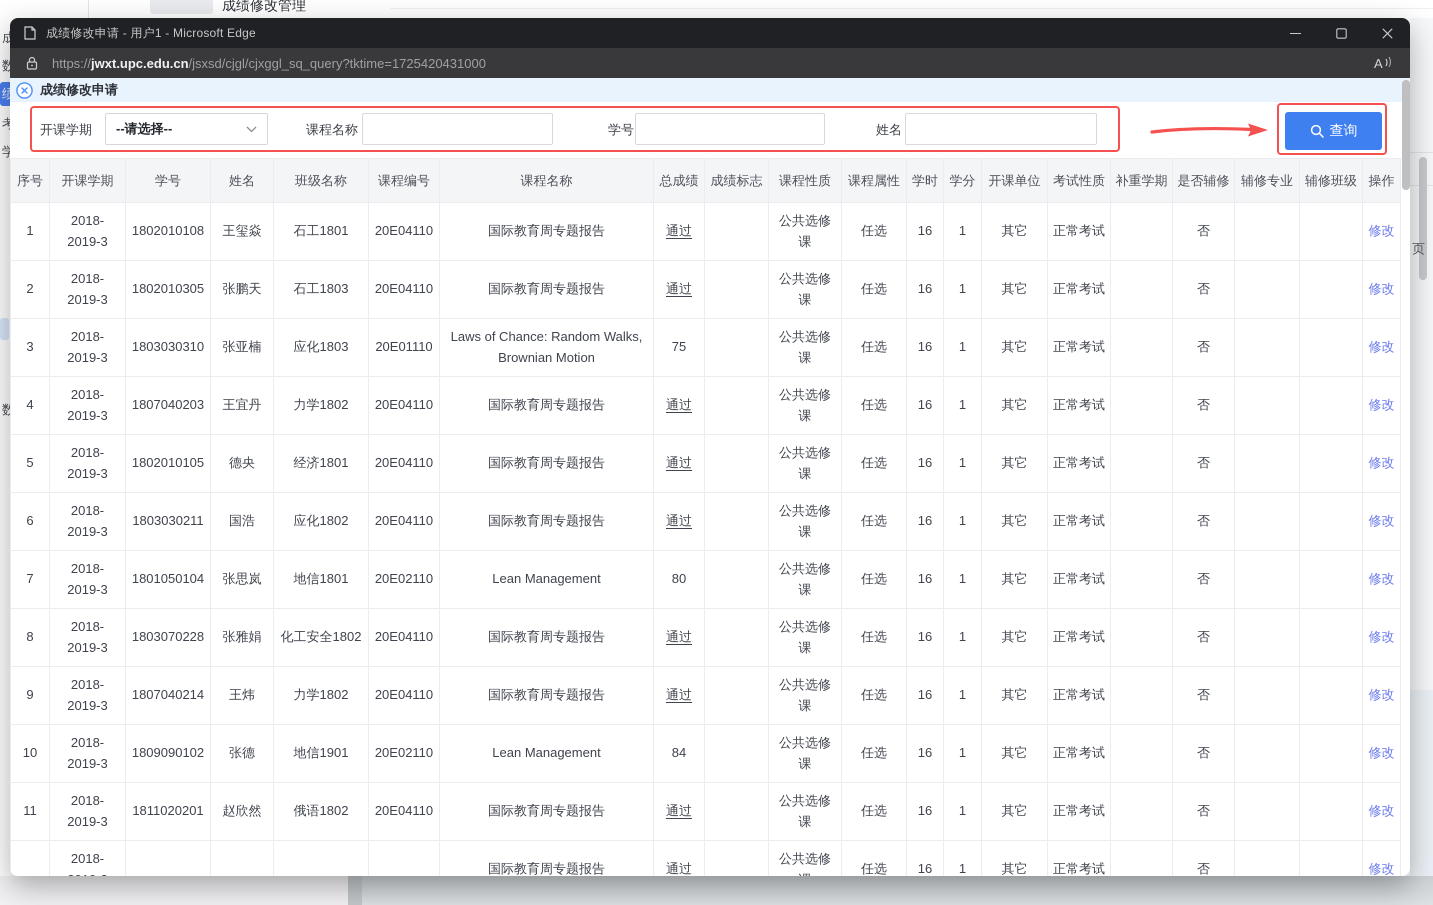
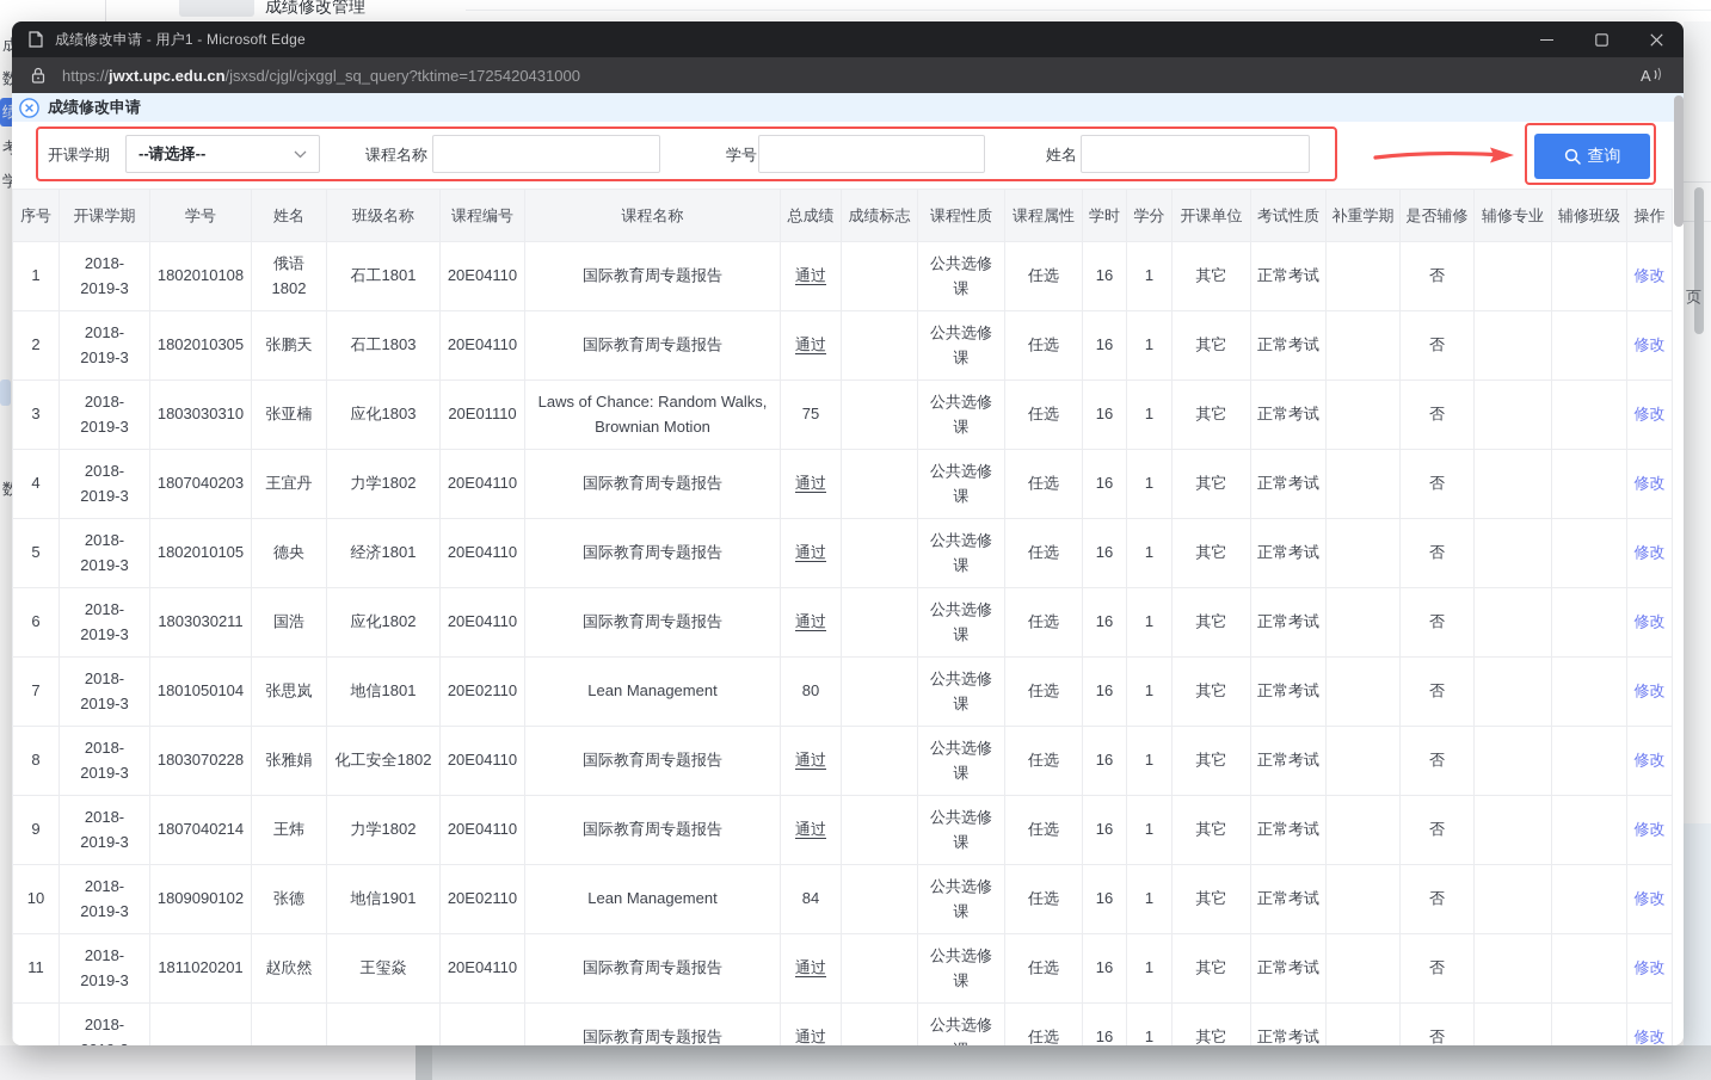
  成绩修改管理
  成
  数
  绩
  考
  学
  数
  页
  成绩修改申请 - 用户1 - Microsoft Edge
  https://jwxt.upc.edu.cn/jsxsd/cjgl/cjxggl_sq_query?tktime=1725420431000
  A
  成绩修改申请
  开课学期
  --请选择--
  课程名称
  学号
  姓名
  查询
  序号	开课学期	学号	姓名	班级名称	课程编号	课程名称	总成绩	成绩标志	课程性质	课程属性	学时	学分	开课单位	考试性质	补重学期	是否辅修	辅修专业	辅修班级	操作
- 1	2018-2019-3	1802010108	王玺焱	石工1801	20E04110	国际教育周专题报告	通过		公共选修课	任选	16	1	其它	正常考试		否			修改
+ 1	2018-2019-3	1802010108	俄语1802	石工1801	20E04110	国际教育周专题报告	通过		公共选修课	任选	16	1	其它	正常考试		否			修改
  2	2018-2019-3	1802010305	张鹏天	石工1803	20E04110	国际教育周专题报告	通过		公共选修课	任选	16	1	其它	正常考试		否			修改
  3	2018-2019-3	1803030310	张亚楠	应化1803	20E01110	Laws of Chance: Random Walks, Brownian Motion	75		公共选修课	任选	16	1	其它	正常考试		否			修改
  4	2018-2019-3	1807040203	王宜丹	力学1802	20E04110	国际教育周专题报告	通过		公共选修课	任选	16	1	其它	正常考试		否			修改
  5	2018-2019-3	1802010105	德央	经济1801	20E04110	国际教育周专题报告	通过		公共选修课	任选	16	1	其它	正常考试		否			修改
  6	2018-2019-3	1803030211	国浩	应化1802	20E04110	国际教育周专题报告	通过		公共选修课	任选	16	1	其它	正常考试		否			修改
  7	2018-2019-3	1801050104	张思岚	地信1801	20E02110	Lean Management	80		公共选修课	任选	16	1	其它	正常考试		否			修改
  8	2018-2019-3	1803070228	张雅娟	化工安全1802	20E04110	国际教育周专题报告	通过		公共选修课	任选	16	1	其它	正常考试		否			修改
  9	2018-2019-3	1807040214	王炜	力学1802	20E04110	国际教育周专题报告	通过		公共选修课	任选	16	1	其它	正常考试		否			修改
  10	2018-2019-3	1809090102	张德	地信1901	20E02110	Lean Management	84		公共选修课	任选	16	1	其它	正常考试		否			修改
- 11	2018-2019-3	1811020201	赵欣然	俄语1802	20E04110	国际教育周专题报告	通过		公共选修课	任选	16	1	其它	正常考试		否			修改
+ 11	2018-2019-3	1811020201	赵欣然	王玺焱	20E04110	国际教育周专题报告	通过		公共选修课	任选	16	1	其它	正常考试		否			修改
  	2018-					国际教育周专题报告	通过		公共选修	任选	16	1	其它	正常考试		否			修改
